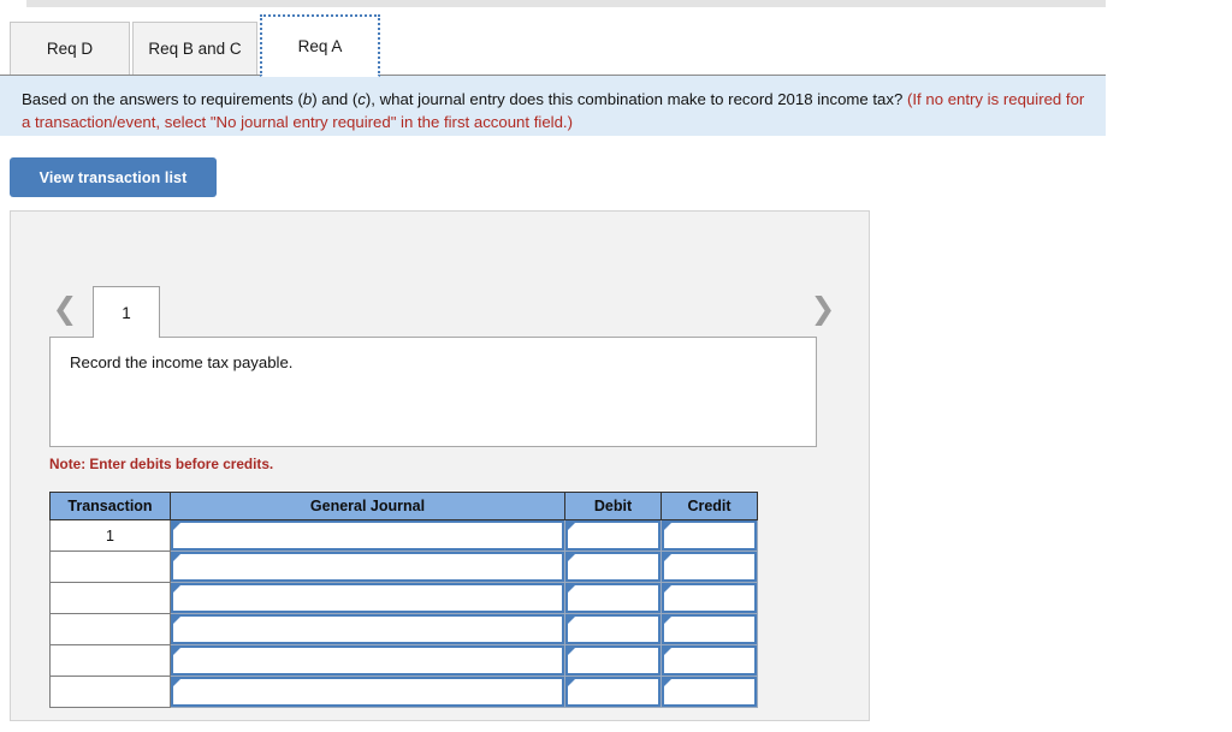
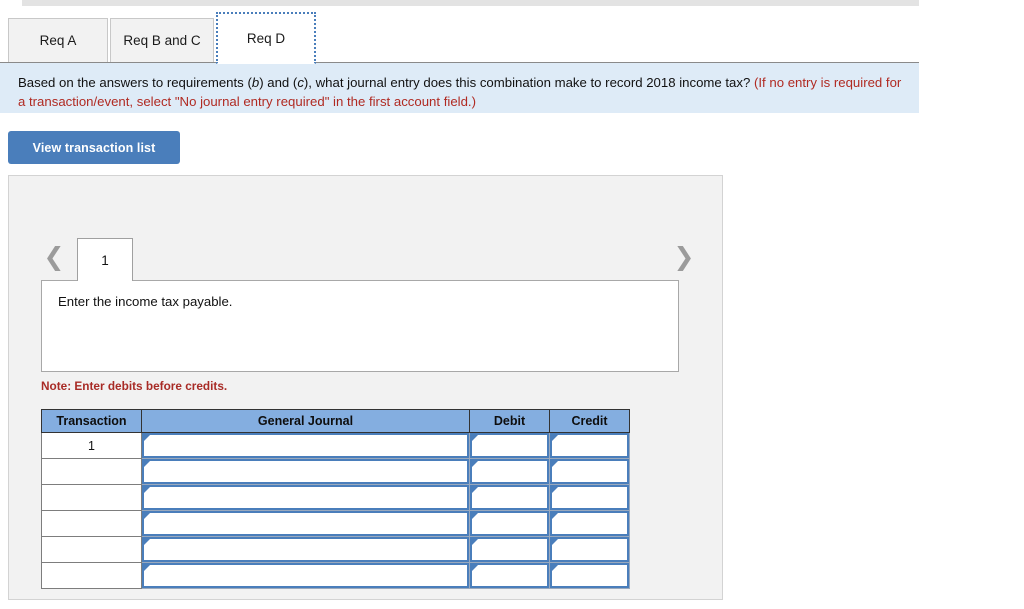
- Req D
+ Req A
  Req B and C
- Req A
+ Req D
  Based on the answers to requirements (b) and (c), what journal entry does this combination make to record 2018 income tax? (If no entry is required for a transaction/event, select "No journal entry required" in the first account field.)
  View transaction list
  ❮
  1
  ❯
- Record the income tax payable.
+ Enter the income tax payable.
  Note: Enter debits before credits.
  Transaction	General Journal	Debit	Credit
  1
